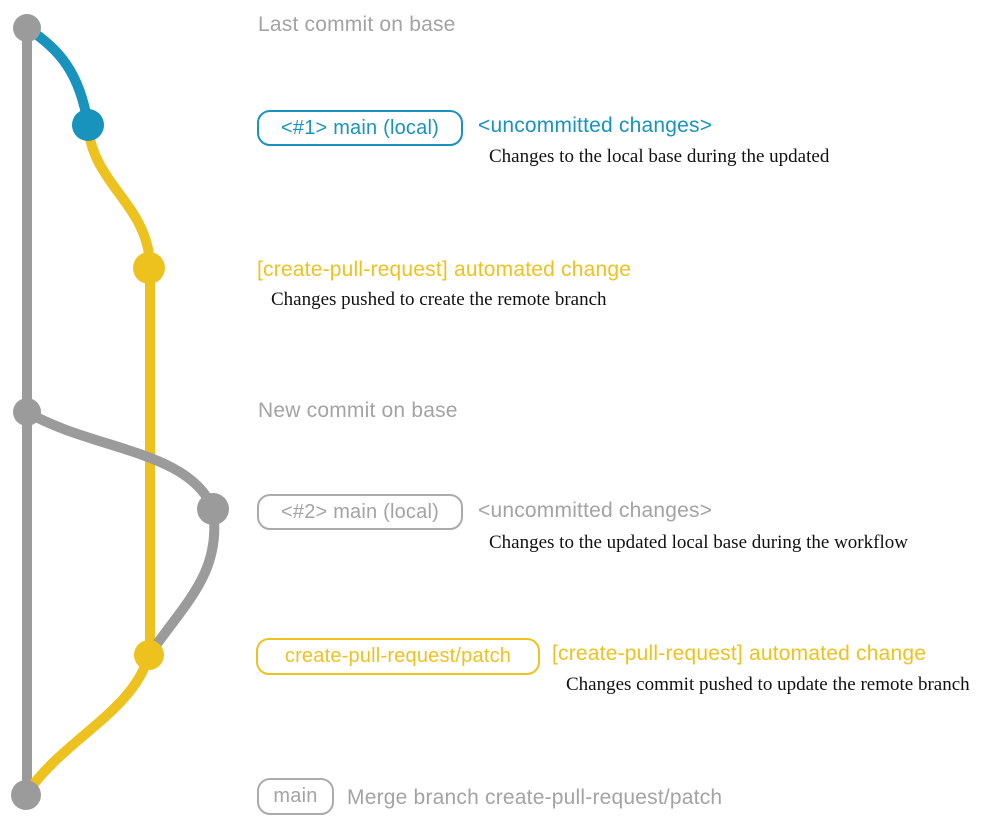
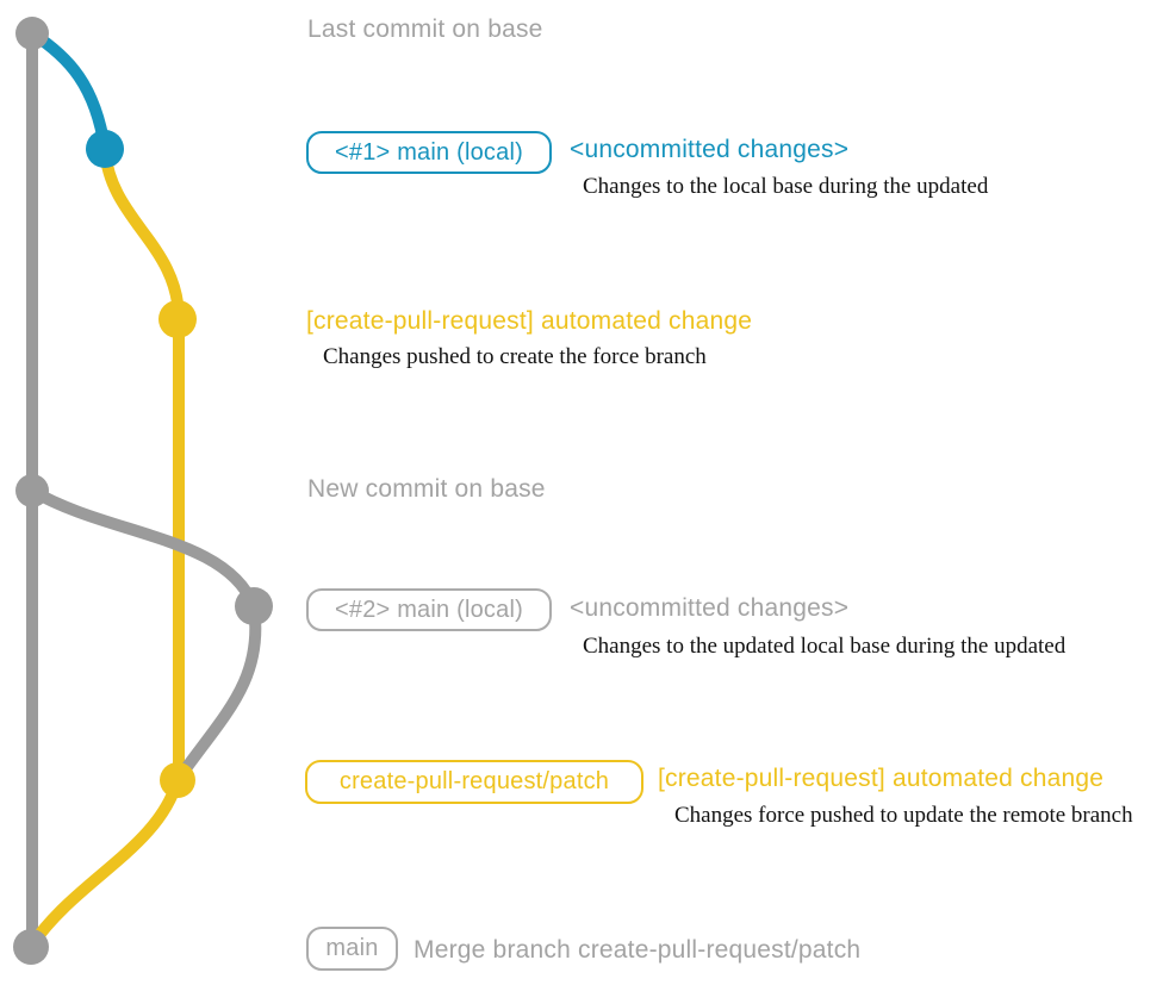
  Last commit on base
  <#1> main (local)
  <uncommitted changes>
  Changes to the local base during the updated
  [create-pull-request] automated change
- Changes pushed to create the remote branch
+ Changes pushed to create the force branch
  New commit on base
  <#2> main (local)
  <uncommitted changes>
- Changes to the updated local base during the workflow
+ Changes to the updated local base during the updated
  create-pull-request/patch
  [create-pull-request] automated change
- Changes commit pushed to update the remote branch
+ Changes force pushed to update the remote branch
  main
  Merge branch create-pull-request/patch
